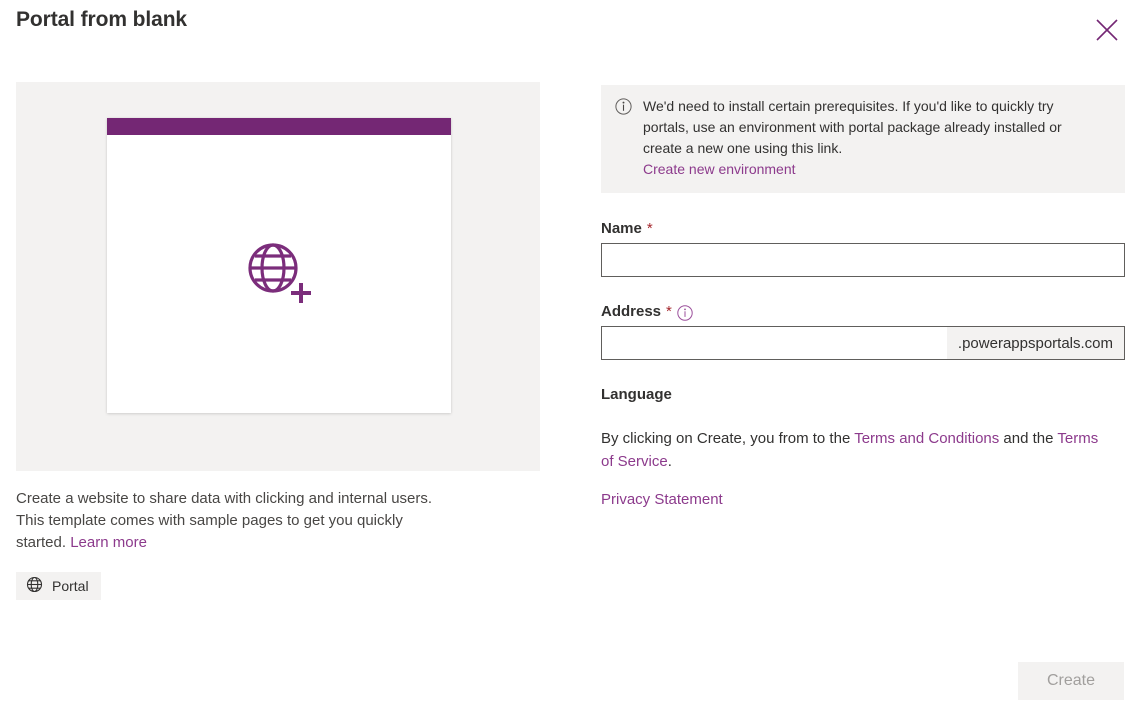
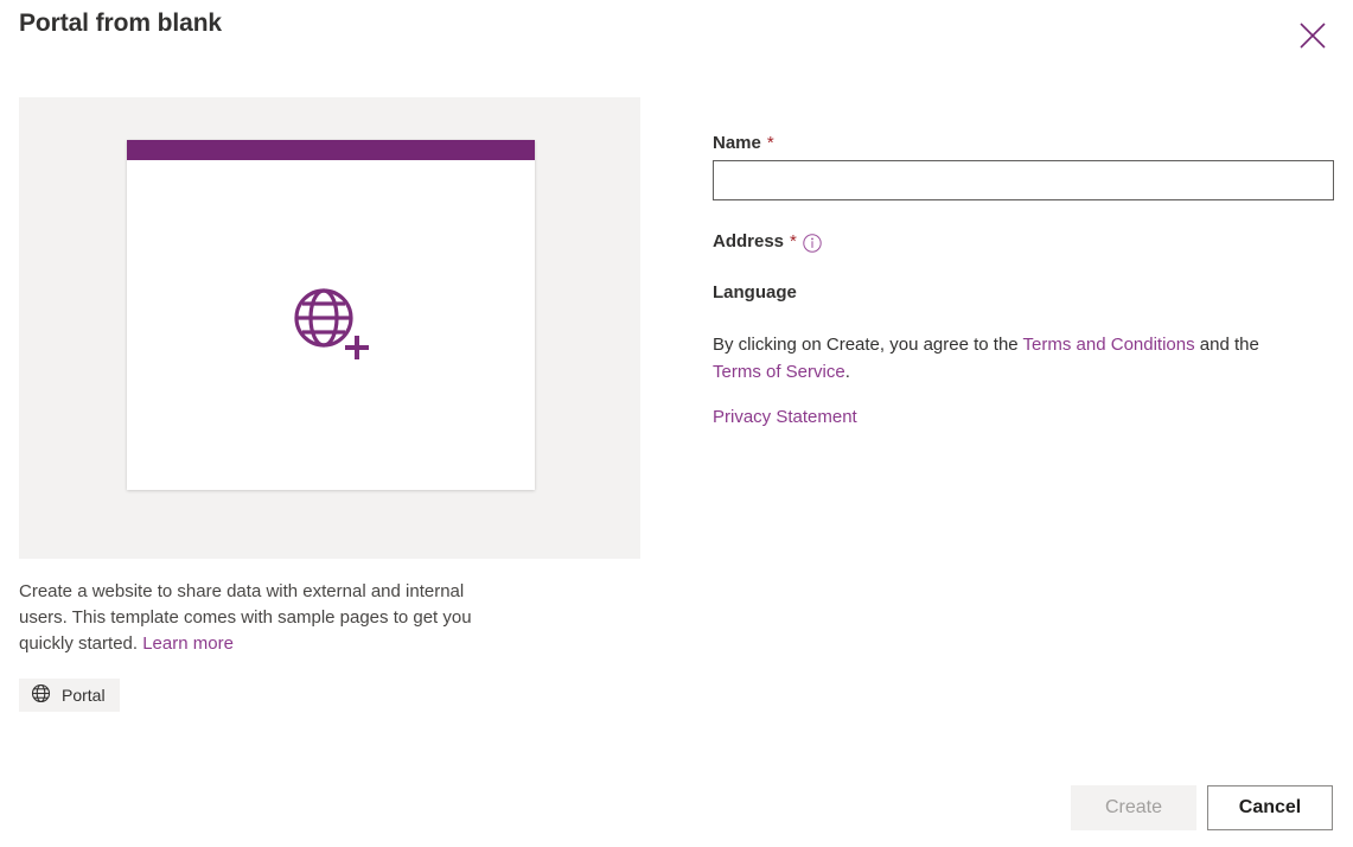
  Portal from blank
- Create a website to share data with clicking and internal users. This template comes with sample pages to get you quickly started. Learn more
+ Create a website to share data with external and internal users. This template comes with sample pages to get you quickly started. Learn more
  Portal
- We'd need to install certain prerequisites. If you'd like to quickly try portals, use an environment with portal package already installed or create a new one using this link.
- Create new environment
  Name
  *
  Address
  *
- .powerappsportals.com
  Language
- By clicking on Create, you from to the Terms and Conditions and the Terms of Service.
+ By clicking on Create, you agree to the Terms and Conditions and the Terms of Service.
  Privacy Statement
  Create
+ Cancel
